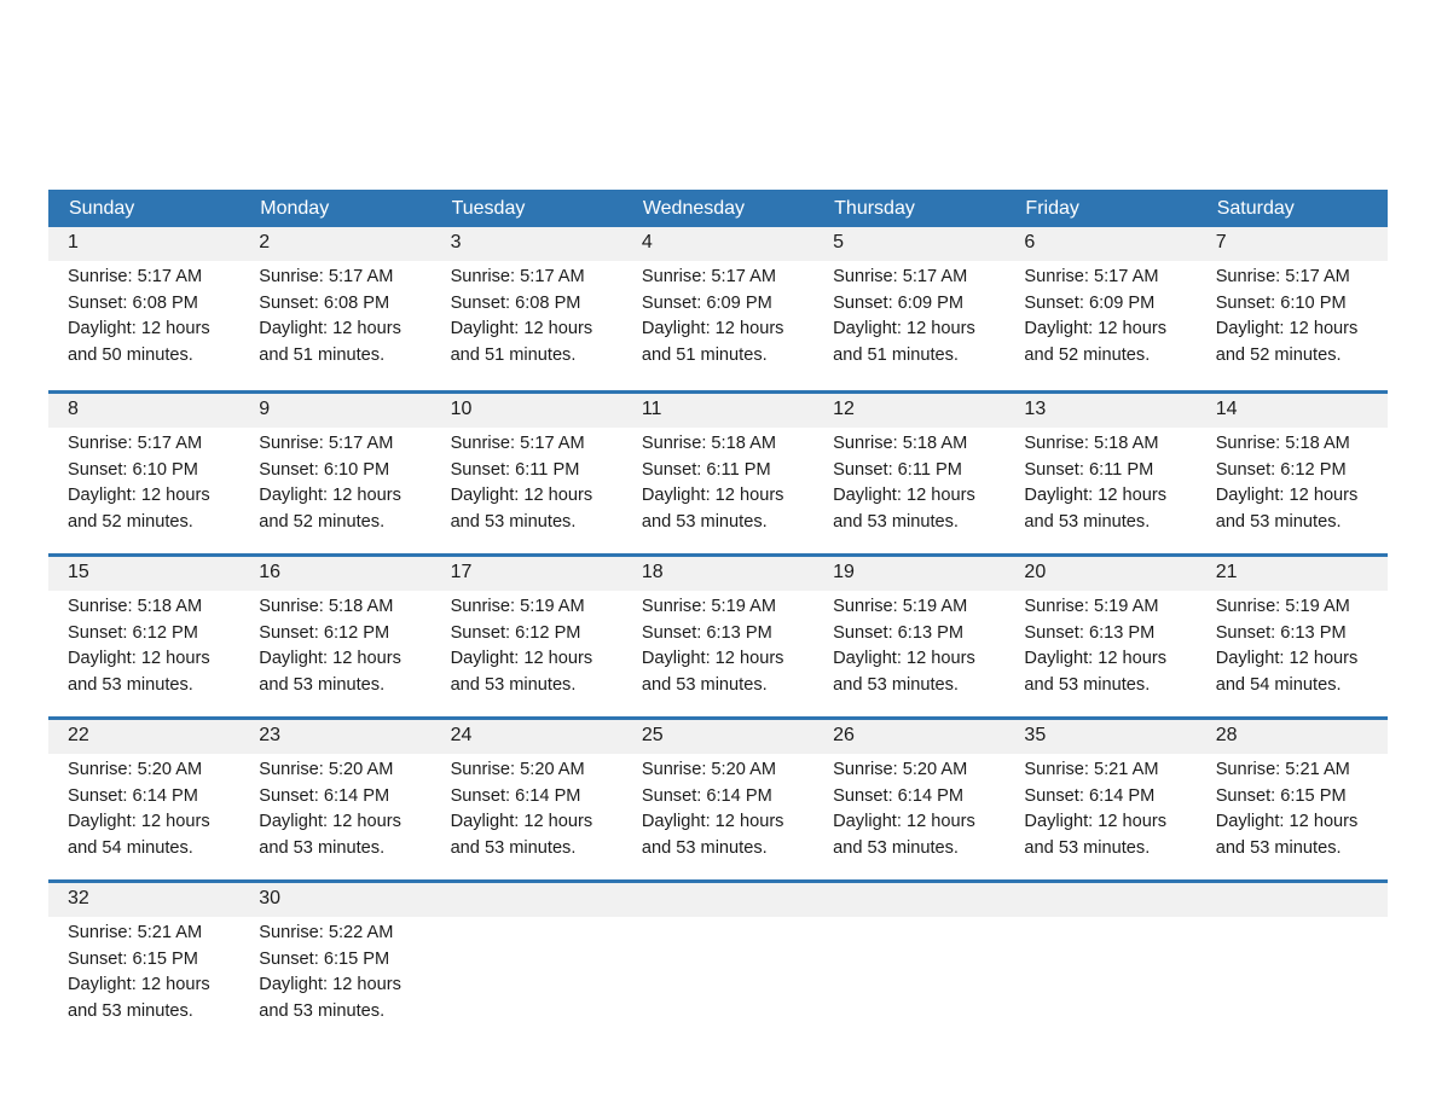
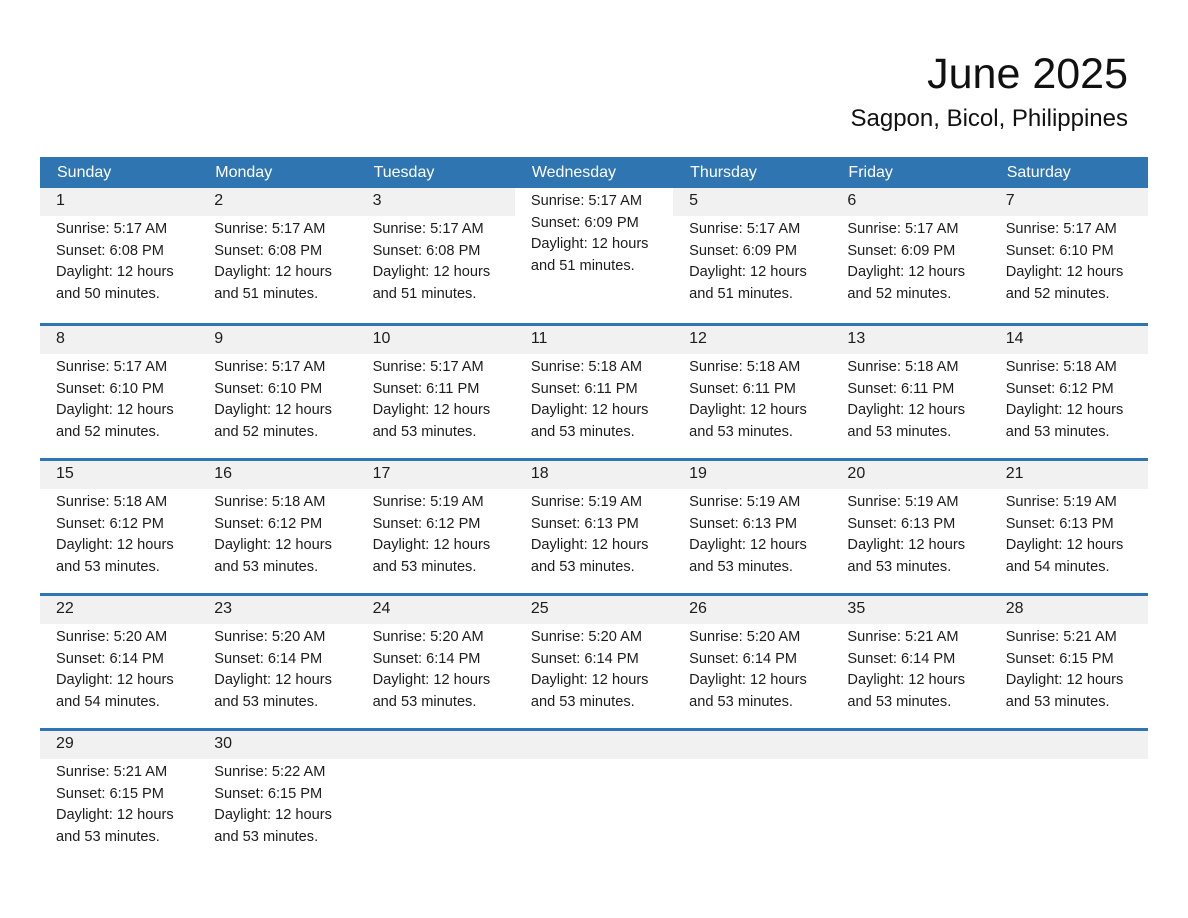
+ June 2025
+ Sagpon, Bicol, Philippines
  Sunday
  Monday
  Tuesday
  Wednesday
  Thursday
  Friday
  Saturday
  1
  Sunrise: 5:17 AM
  Sunset: 6:08 PM
  Daylight: 12 hours
  and 50 minutes.
  2
  Sunrise: 5:17 AM
  Sunset: 6:08 PM
  Daylight: 12 hours
  and 51 minutes.
  3
  Sunrise: 5:17 AM
  Sunset: 6:08 PM
  Daylight: 12 hours
  and 51 minutes.
- 4
  Sunrise: 5:17 AM
  Sunset: 6:09 PM
  Daylight: 12 hours
  and 51 minutes.
  5
  Sunrise: 5:17 AM
  Sunset: 6:09 PM
  Daylight: 12 hours
  and 51 minutes.
  6
  Sunrise: 5:17 AM
  Sunset: 6:09 PM
  Daylight: 12 hours
  and 52 minutes.
  7
  Sunrise: 5:17 AM
  Sunset: 6:10 PM
  Daylight: 12 hours
  and 52 minutes.
  8
  Sunrise: 5:17 AM
  Sunset: 6:10 PM
  Daylight: 12 hours
  and 52 minutes.
  9
  Sunrise: 5:17 AM
  Sunset: 6:10 PM
  Daylight: 12 hours
  and 52 minutes.
  10
  Sunrise: 5:17 AM
  Sunset: 6:11 PM
  Daylight: 12 hours
  and 53 minutes.
  11
  Sunrise: 5:18 AM
  Sunset: 6:11 PM
  Daylight: 12 hours
  and 53 minutes.
  12
  Sunrise: 5:18 AM
  Sunset: 6:11 PM
  Daylight: 12 hours
  and 53 minutes.
  13
  Sunrise: 5:18 AM
  Sunset: 6:11 PM
  Daylight: 12 hours
  and 53 minutes.
  14
  Sunrise: 5:18 AM
  Sunset: 6:12 PM
  Daylight: 12 hours
  and 53 minutes.
  15
  Sunrise: 5:18 AM
  Sunset: 6:12 PM
  Daylight: 12 hours
  and 53 minutes.
  16
  Sunrise: 5:18 AM
  Sunset: 6:12 PM
  Daylight: 12 hours
  and 53 minutes.
  17
  Sunrise: 5:19 AM
  Sunset: 6:12 PM
  Daylight: 12 hours
  and 53 minutes.
  18
  Sunrise: 5:19 AM
  Sunset: 6:13 PM
  Daylight: 12 hours
  and 53 minutes.
  19
  Sunrise: 5:19 AM
  Sunset: 6:13 PM
  Daylight: 12 hours
  and 53 minutes.
  20
  Sunrise: 5:19 AM
  Sunset: 6:13 PM
  Daylight: 12 hours
  and 53 minutes.
  21
  Sunrise: 5:19 AM
  Sunset: 6:13 PM
  Daylight: 12 hours
  and 54 minutes.
  22
  Sunrise: 5:20 AM
  Sunset: 6:14 PM
  Daylight: 12 hours
  and 54 minutes.
  23
  Sunrise: 5:20 AM
  Sunset: 6:14 PM
  Daylight: 12 hours
  and 53 minutes.
  24
  Sunrise: 5:20 AM
  Sunset: 6:14 PM
  Daylight: 12 hours
  and 53 minutes.
  25
  Sunrise: 5:20 AM
  Sunset: 6:14 PM
  Daylight: 12 hours
  and 53 minutes.
  26
  Sunrise: 5:20 AM
  Sunset: 6:14 PM
  Daylight: 12 hours
  and 53 minutes.
  35
  Sunrise: 5:21 AM
  Sunset: 6:14 PM
  Daylight: 12 hours
  and 53 minutes.
  28
  Sunrise: 5:21 AM
  Sunset: 6:15 PM
  Daylight: 12 hours
  and 53 minutes.
- 32
+ 29
  Sunrise: 5:21 AM
  Sunset: 6:15 PM
  Daylight: 12 hours
  and 53 minutes.
  30
  Sunrise: 5:22 AM
  Sunset: 6:15 PM
  Daylight: 12 hours
  and 53 minutes.
